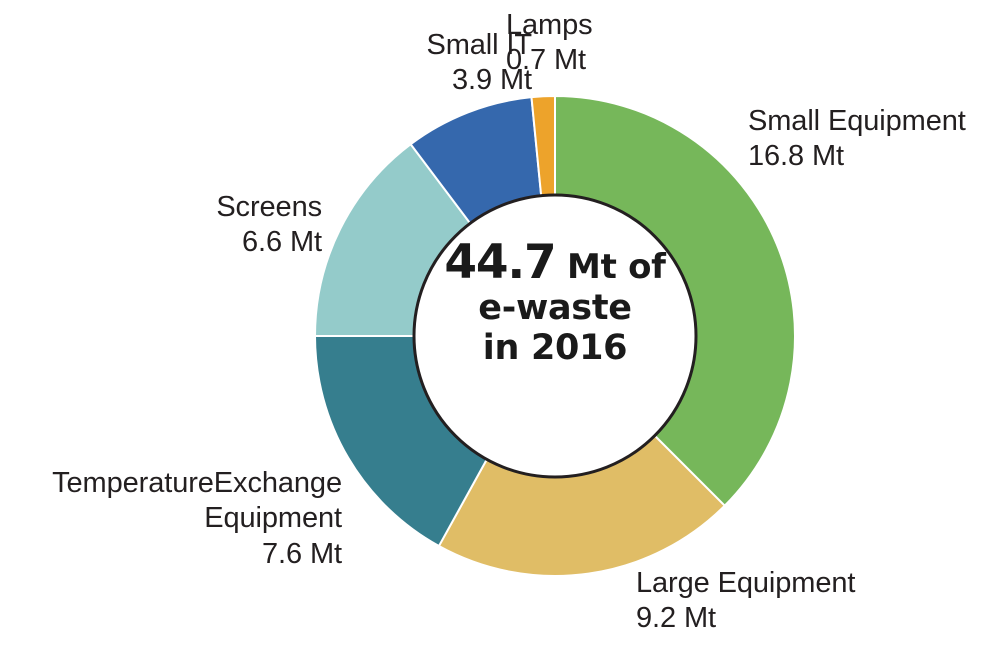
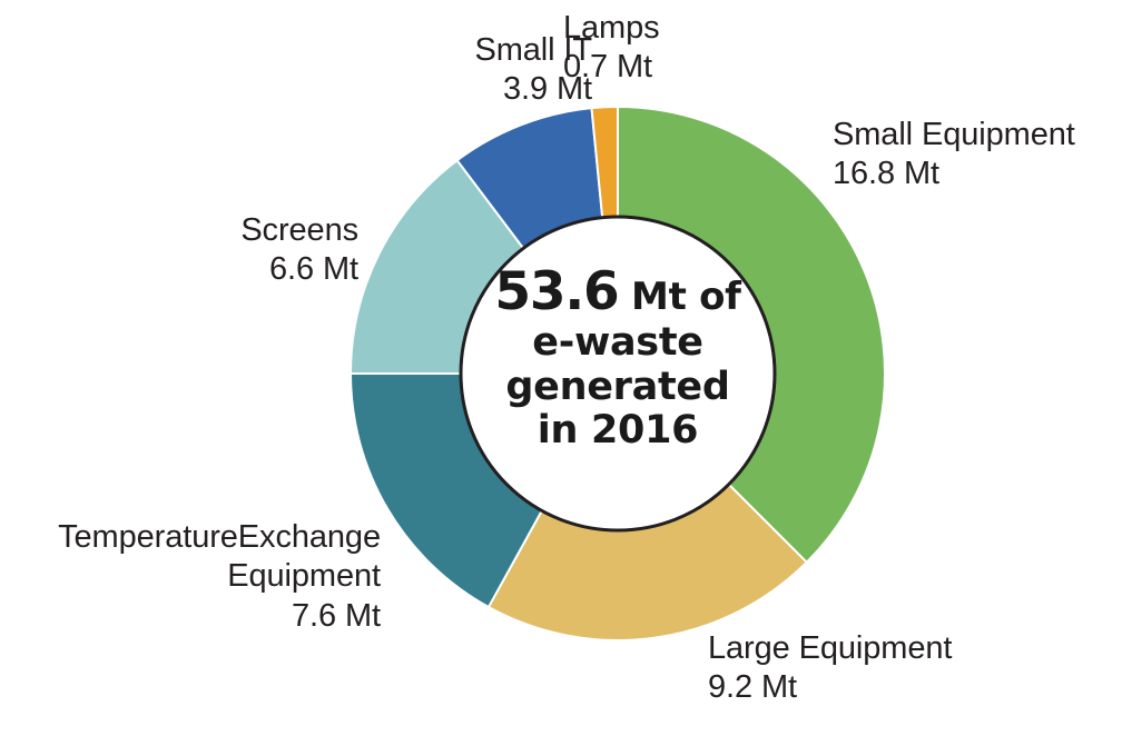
- 44.7 Mt of
+ 53.6 Mt of
  e-waste
+ generated
  in 2016
  Small IT
  3.9 Mt
  Lamps
  0.7 Mt
  Small Equipment
  16.8 Mt
  Screens
  6.6 Mt
  TemperatureExchange
  Equipment
  7.6 Mt
  Large Equipment
  9.2 Mt
